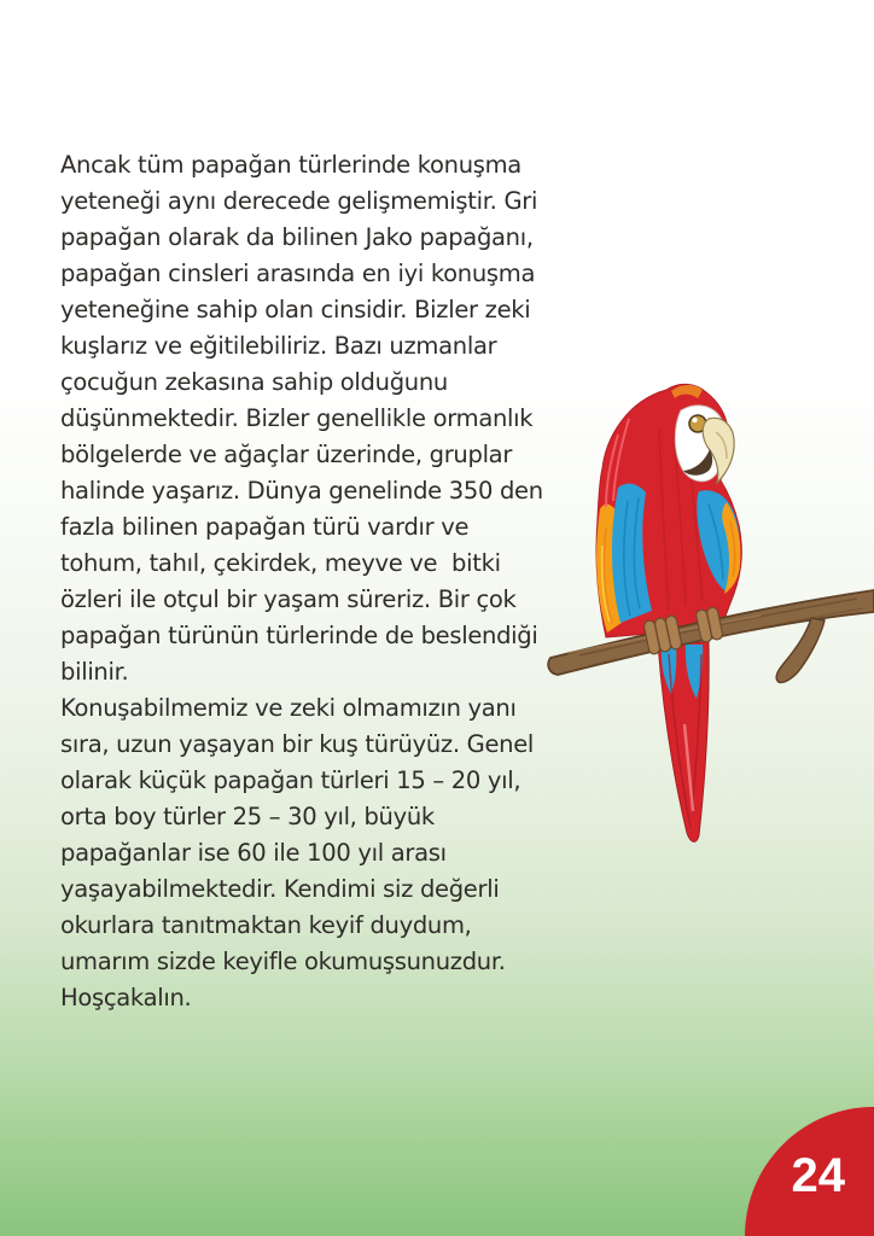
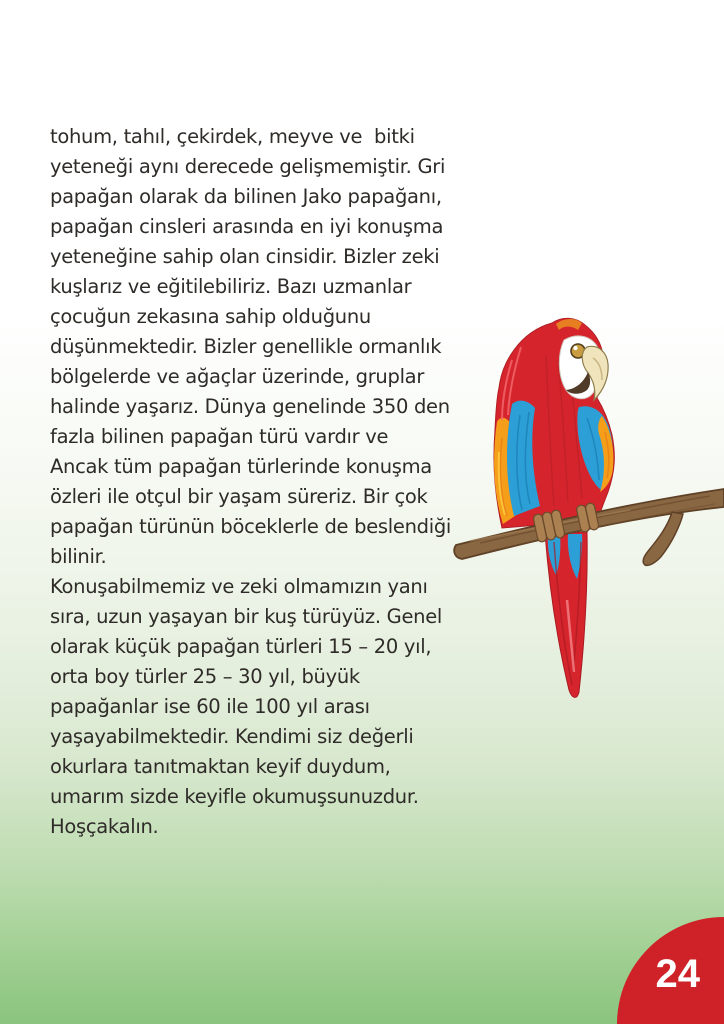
- Ancak tüm papağan türlerinde konuşma
+ tohum, tahıl, çekirdek, meyve ve bitki
  yeteneği aynı derecede gelişmemiştir. Gri
  papağan olarak da bilinen Jako papağanı,
  papağan cinsleri arasında en iyi konuşma
  yeteneğine sahip olan cinsidir. Bizler zeki
  kuşlarız ve eğitilebiliriz. Bazı uzmanlar
  çocuğun zekasına sahip olduğunu
  düşünmektedir. Bizler genellikle ormanlık
  bölgelerde ve ağaçlar üzerinde, gruplar
  halinde yaşarız. Dünya genelinde 350 den
  fazla bilinen papağan türü vardır ve
- tohum, tahıl, çekirdek, meyve ve bitki
+ Ancak tüm papağan türlerinde konuşma
  özleri ile otçul bir yaşam süreriz. Bir çok
- papağan türünün türlerinde de beslendiği
+ papağan türünün böceklerle de beslendiği
  bilinir.
  Konuşabilmemiz ve zeki olmamızın yanı
  sıra, uzun yaşayan bir kuş türüyüz. Genel
  olarak küçük papağan türleri 15 – 20 yıl,
  orta boy türler 25 – 30 yıl, büyük
  papağanlar ise 60 ile 100 yıl arası
  yaşayabilmektedir. Kendimi siz değerli
  okurlara tanıtmaktan keyif duydum,
  umarım sizde keyifle okumuşsunuzdur.
  Hoşçakalın.
  24
